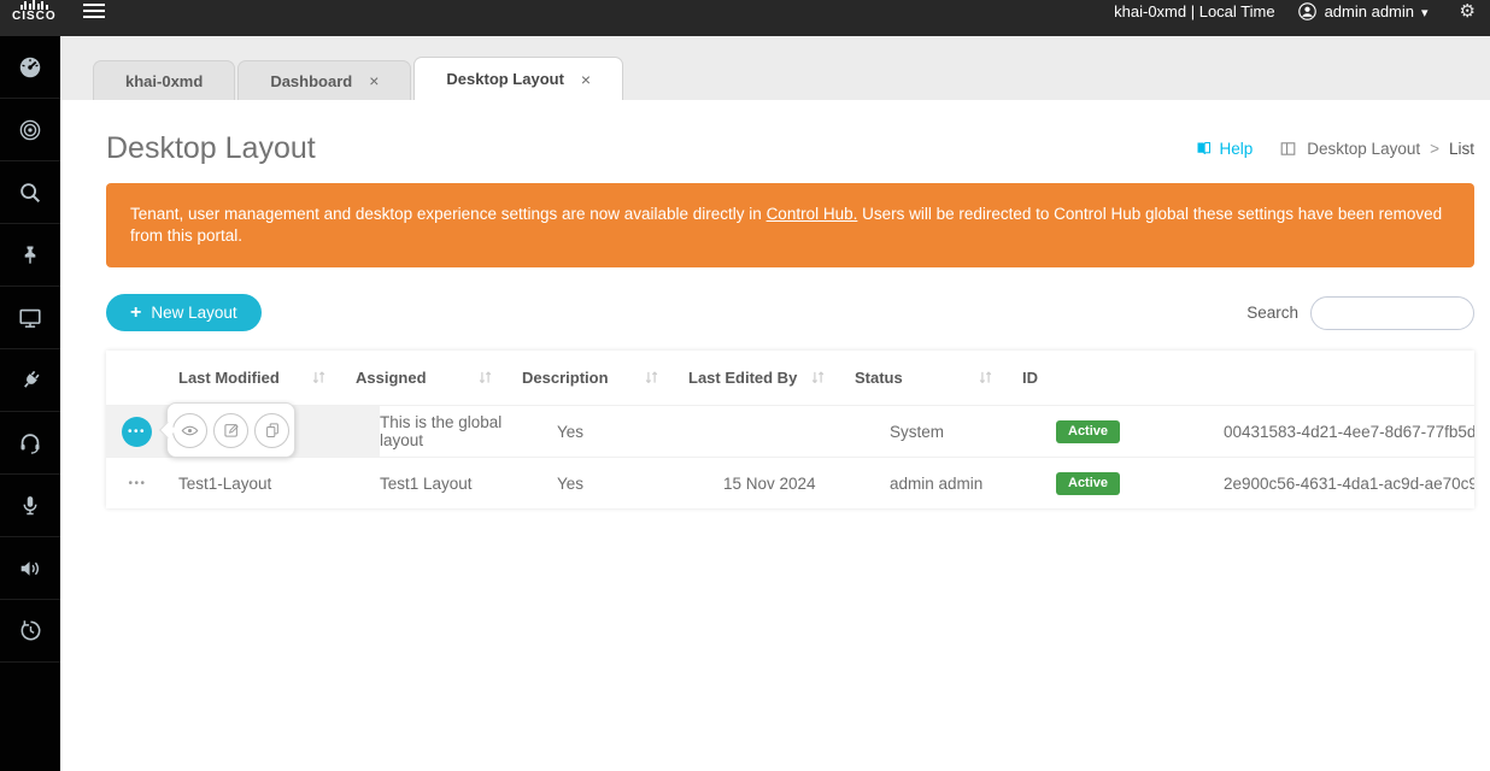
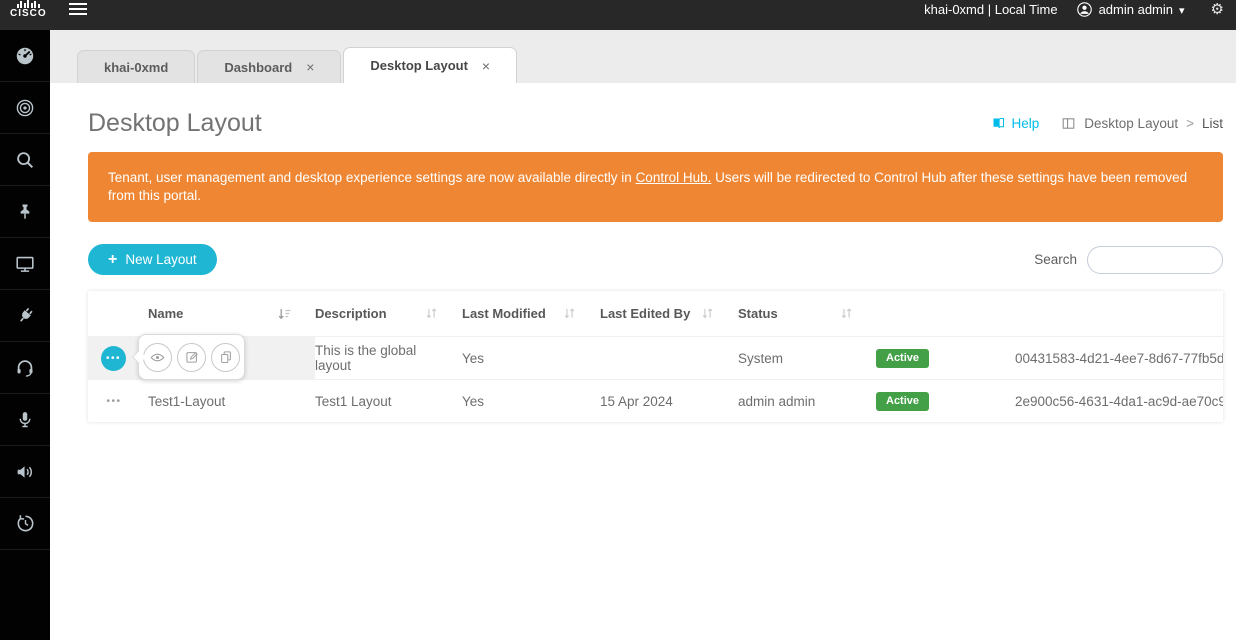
  CISCO
  khai-0xmd | Local Time
  admin admin
  khai-0xmd
  Dashboard
  Desktop Layout
  Desktop Layout
  Help
  Desktop Layout
  >
  List
- Tenant, user management and desktop experience settings are now available directly in Control Hub. Users will be redirected to Control Hub global these settings have been removed from this portal.
+ Tenant, user management and desktop experience settings are now available directly in Control Hub. Users will be redirected to Control Hub after these settings have been removed from this portal.
  New Layout
  Search
+ Name
- Last Modified
+ Description
- Assigned
- Description
+ Last Modified
  Last Edited By
  Status
- ID
  This is the global layout
  Yes
  System
  Active
  00431583-4d21-4ee7-8d67-77fb5d
  Test1-Layout
  Test1 Layout
  Yes
- 15 Nov 2024
+ 15 Apr 2024
  admin admin
  Active
  2e900c56-4631-4da1-ac9d-ae70c9
